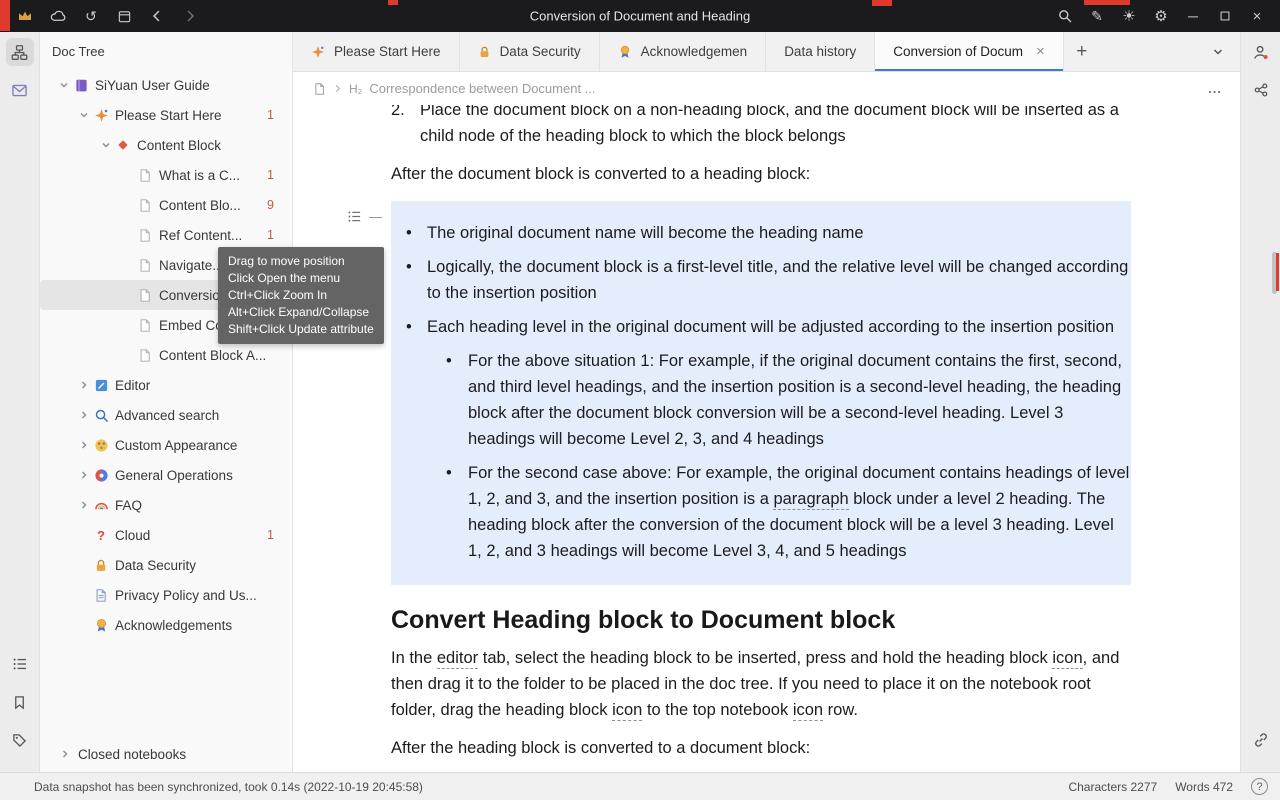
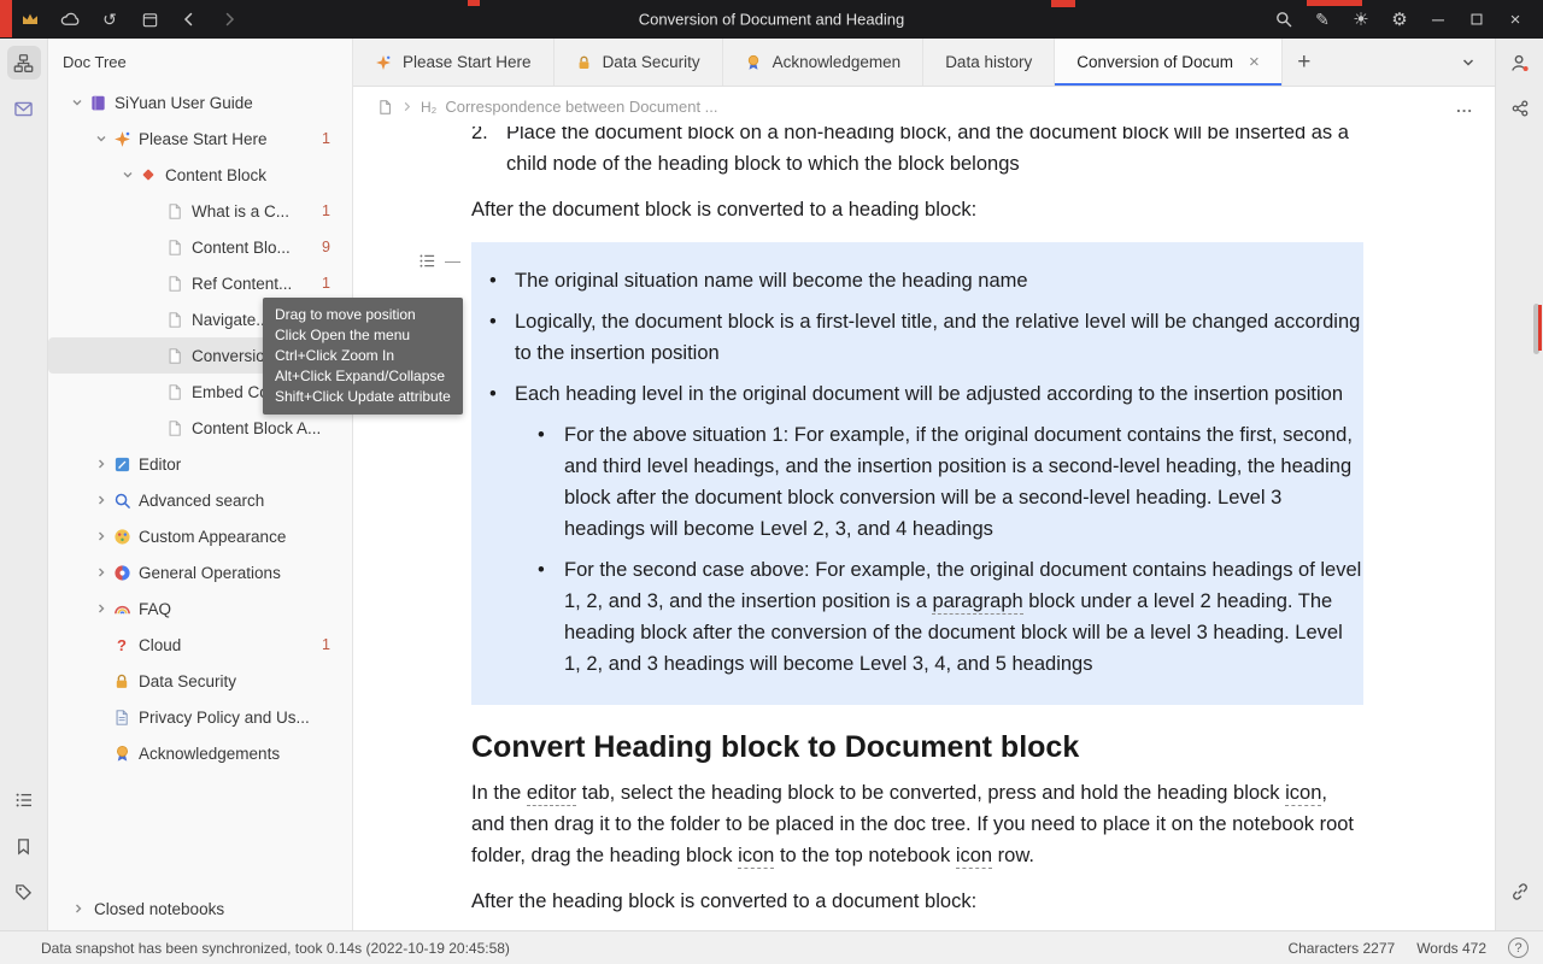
  ↺
  Conversion of Document and Heading
  ✎
  ☀
  ⚙
  ─
  ×
  Doc Tree
  SiYuan User Guide
  Please Start Here
  1
  Content Block
  What is a C...
  1
  Content Blo...
  9
  Ref Content...
  1
  Navigate.
  Content Block A...
  Editor
  Advanced search
  Custom Appearance
  General Operations
  FAQ
  ?
  Cloud
  1
  Data Security
  Privacy Policy and Us...
  Acknowledgements
  Closed notebooks
  Please Start Here
  Data Security
  Acknowledgemen
  Data history
  Conversion of Docum
  ×
  +
  H₂
  Correspondence between Document ...
  ...
  —
  2.
  Place the document block on a non-heading block, and the document block will be inserted as a child node of the heading block to which the block belongs
  After the document block is converted to a heading block:
- The original document name will become the heading name
+ The original situation name will become the heading name
  Logically, the document block is a first-level title, and the relative level will be changed according to the insertion position
  Each heading level in the original document will be adjusted according to the insertion position
  For the above situation 1: For example, if the original document contains the first, second, and third level headings, and the insertion position is a second-level heading, the heading block after the document block conversion will be a second-level heading. Level 3 headings will become Level 2, 3, and 4 headings
  For the second case above: For example, the original document contains headings of level 1, 2, and 3, and the insertion position is a paragraph block under a level 2 heading. The heading block after the conversion of the document block will be a level 3 heading. Level 1, 2, and 3 headings will become Level 3, 4, and 5 headings
  Convert Heading block to Document block
- In the editor tab, select the heading block to be inserted, press and hold the heading block icon, and then drag it to the folder to be placed in the doc tree. If you need to place it on the notebook root folder, drag the heading block icon to the top notebook icon row.
+ In the editor tab, select the heading block to be converted, press and hold the heading block icon, and then drag it to the folder to be placed in the doc tree. If you need to place it on the notebook root folder, drag the heading block icon to the top notebook icon row.
  After the heading block is converted to a document block:
  Data snapshot has been synchronized, took 0.14s (2022-10-19 20:45:58)
  Characters 2277
  Words 472
  ?
  Drag to move position
  Click Open the menu
  Ctrl+Click Zoom In
  Alt+Click Expand/Collapse
  Shift+Click Update attribute
